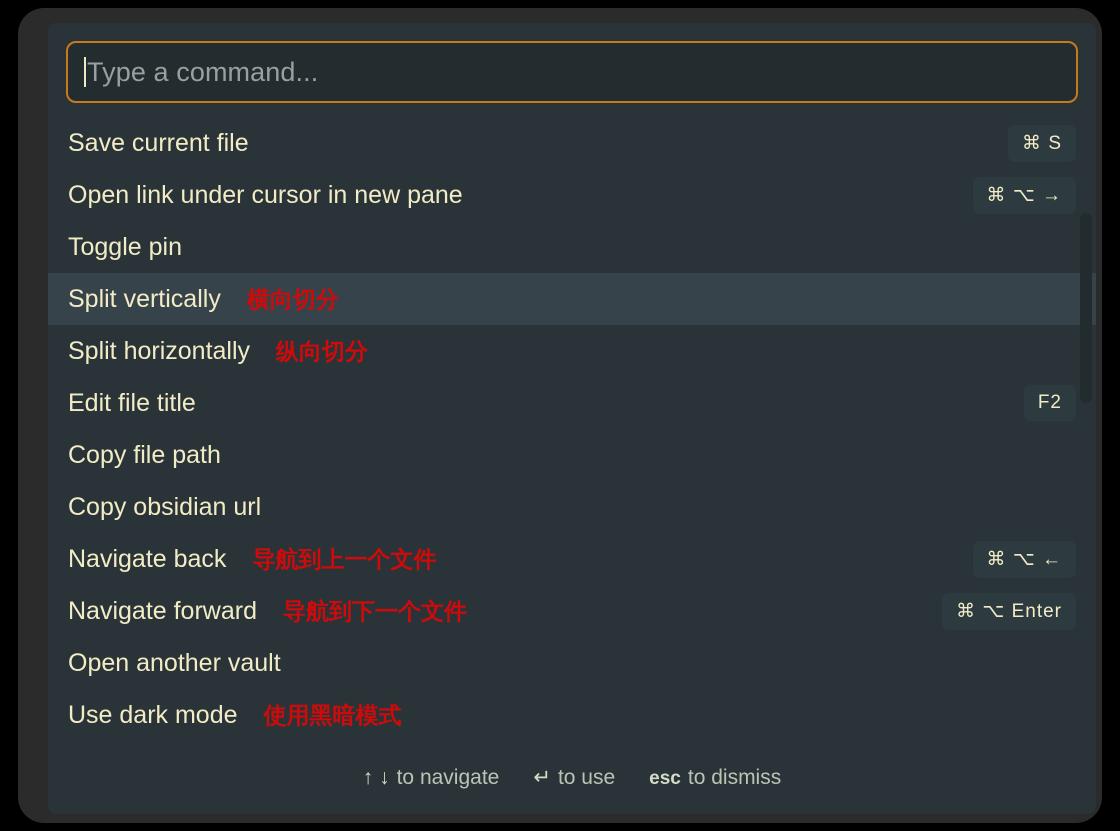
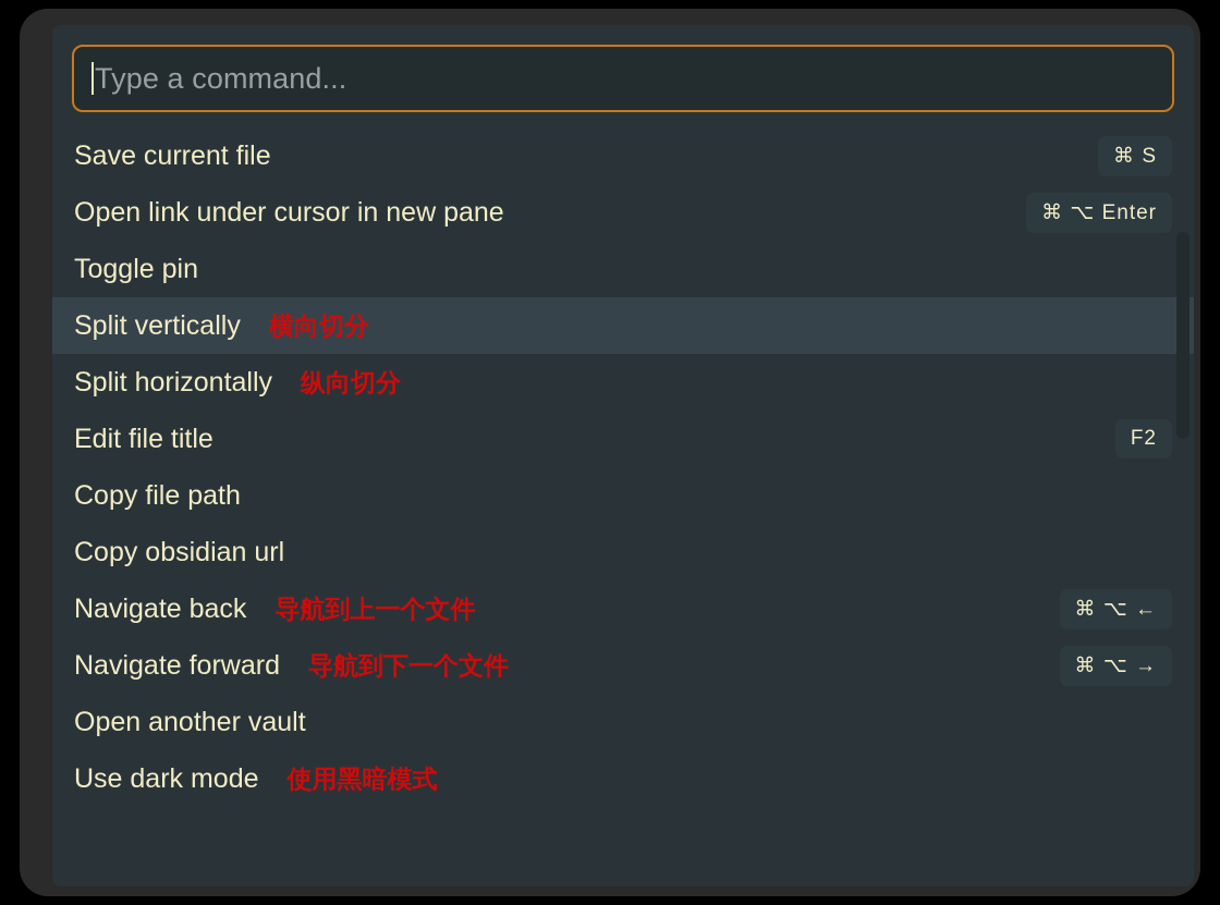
  Type a command...
  Save current file
  ⌘ S
  Open link under cursor in new pane
- ⌘ ⌥ →
+ ⌘ ⌥ Enter
  Toggle pin
  Split vertically
  横向切分
  Split horizontally
  纵向切分
  Edit file title
  F2
  Copy file path
  Copy obsidian url
  Navigate back
  导航到上一个文件
  ⌘ ⌥ ←
  Navigate forward
  导航到下一个文件
- ⌘ ⌥ Enter
+ ⌘ ⌥ →
  Open another vault
  Use dark mode
  使用黑暗模式
- ↑ ↓
- to navigate
- ↵
- to use
- esc
- to dismiss
